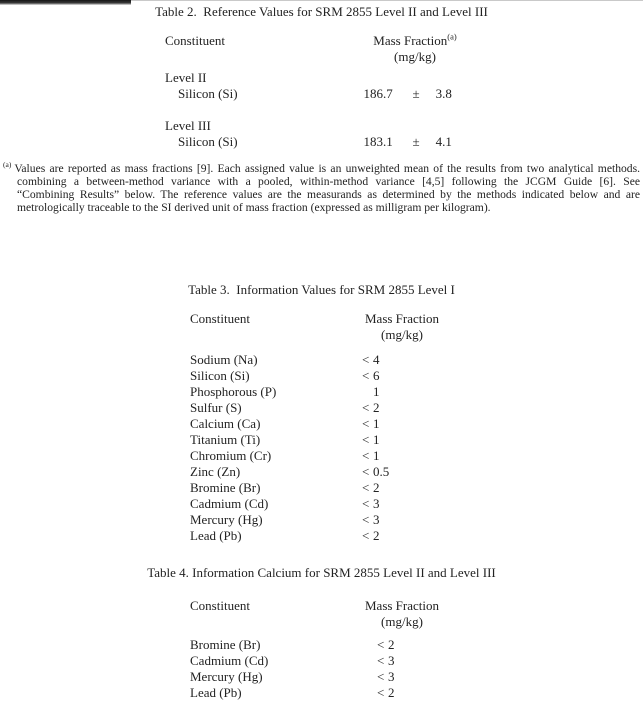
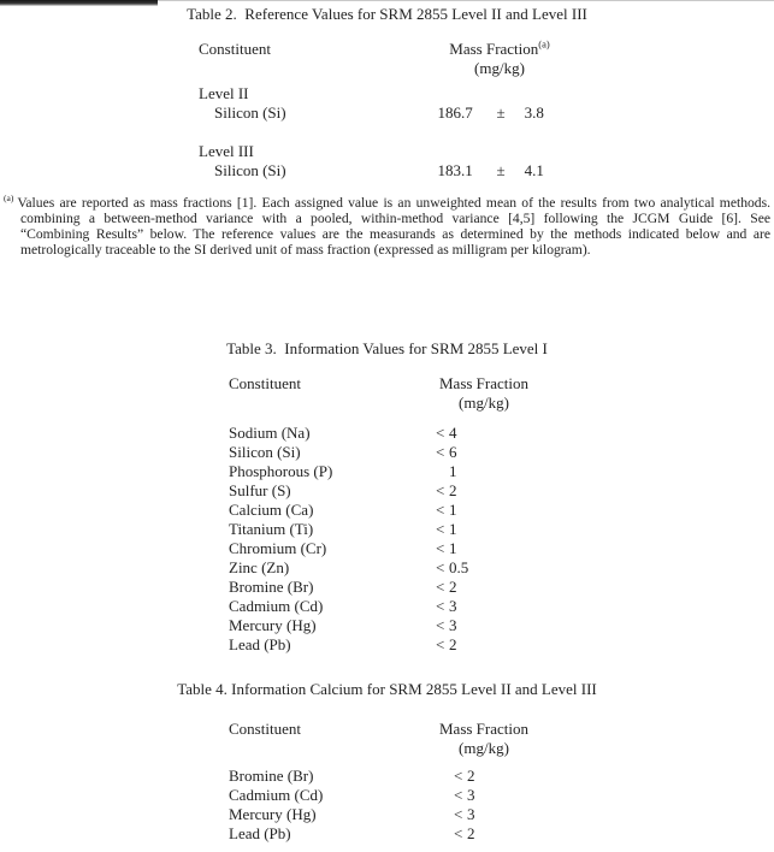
  Table 2. Reference Values for SRM 2855 Level II and Level III
  Constituent
  Mass Fraction(a)
  (mg/kg)
  Level II
  Silicon (Si)
  186.7
  ±
  3.8
  Level III
  Silicon (Si)
  183.1
  ±
  4.1
- (a) Values are reported as mass fractions [9]. Each assigned value is an unweighted mean of the results from two analytical methods.
+ (a) Values are reported as mass fractions [1]. Each assigned value is an unweighted mean of the results from two analytical methods.
  combining a between-method variance with a pooled, within-method variance [4,5] following the JCGM Guide [6]. See
  “Combining Results” below. The reference values are the measurands as determined by the methods indicated below and are
  metrologically traceable to the SI derived unit of mass fraction (expressed as milligram per kilogram).
  Table 3. Information Values for SRM 2855 Level I
  Constituent
  Mass Fraction
  (mg/kg)
  Sodium (Na)
  < 4
  Silicon (Si)
  < 6
  Phosphorous (P)
  1
  Sulfur (S)
  < 2
  Calcium (Ca)
  < 1
  Titanium (Ti)
  < 1
  Chromium (Cr)
  < 1
  Zinc (Zn)
  < 0.5
  Bromine (Br)
  < 2
  Cadmium (Cd)
  < 3
  Mercury (Hg)
  < 3
  Lead (Pb)
  < 2
  Table 4. Information Calcium for SRM 2855 Level II and Level III
  Constituent
  Mass Fraction
  (mg/kg)
  Bromine (Br)
  < 2
  Cadmium (Cd)
  < 3
  Mercury (Hg)
  < 3
  Lead (Pb)
  < 2
